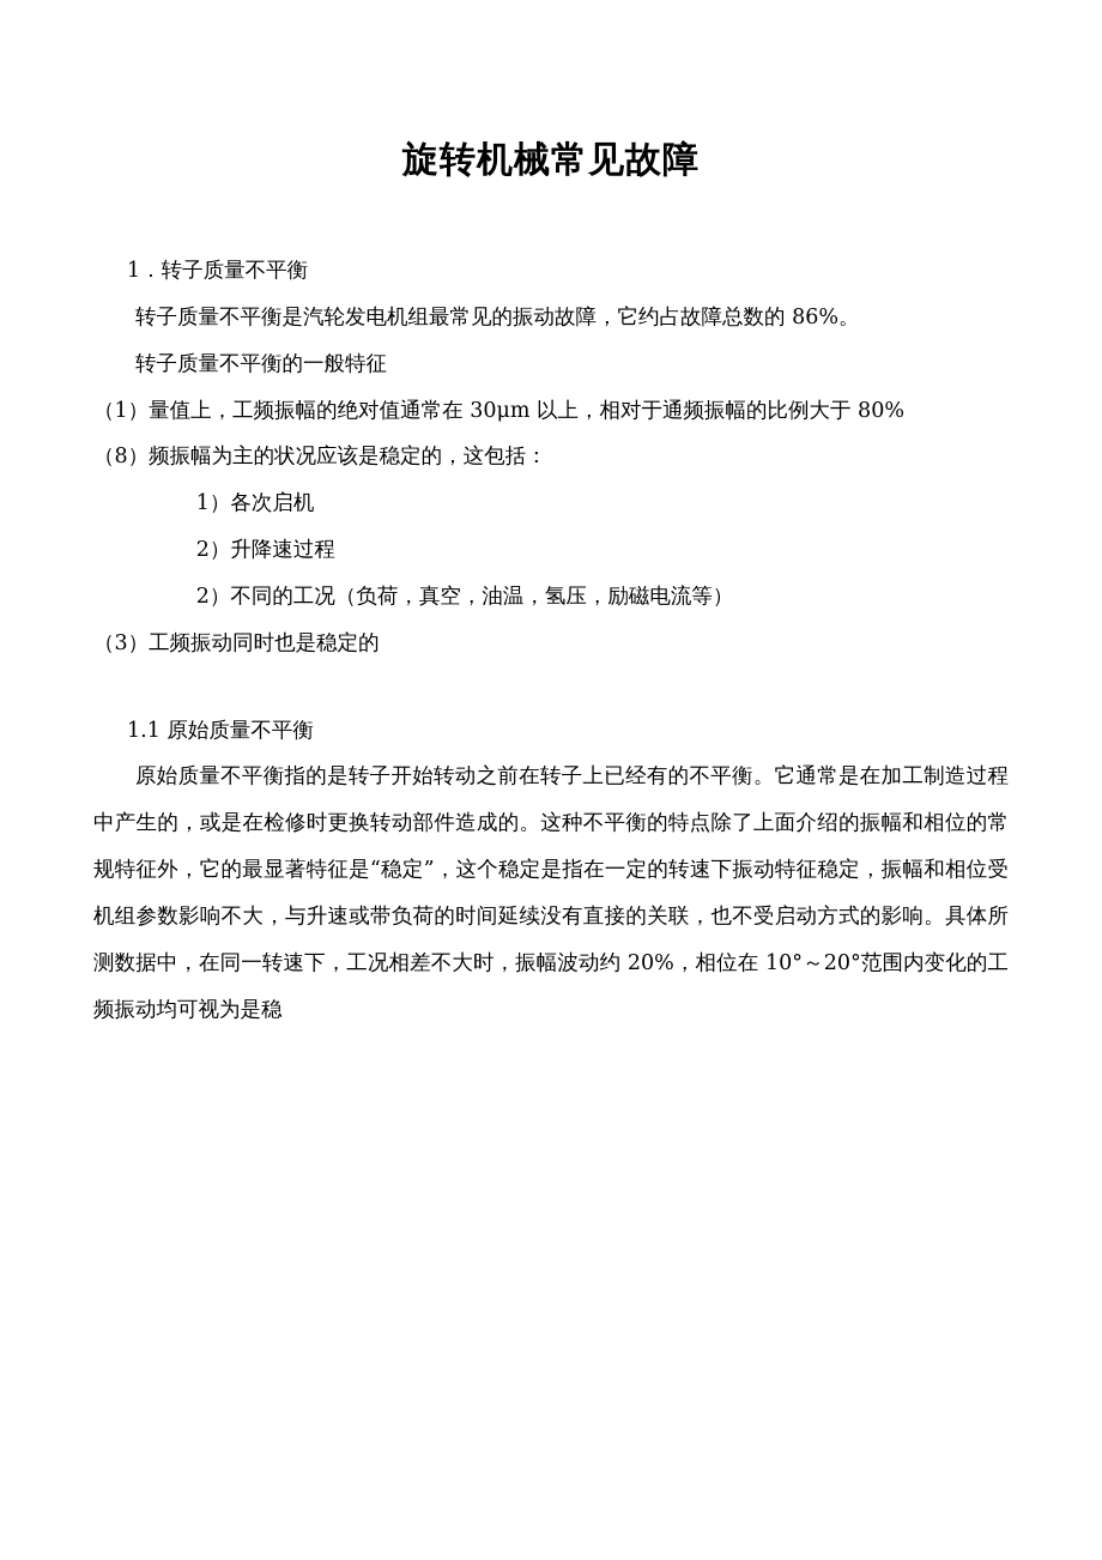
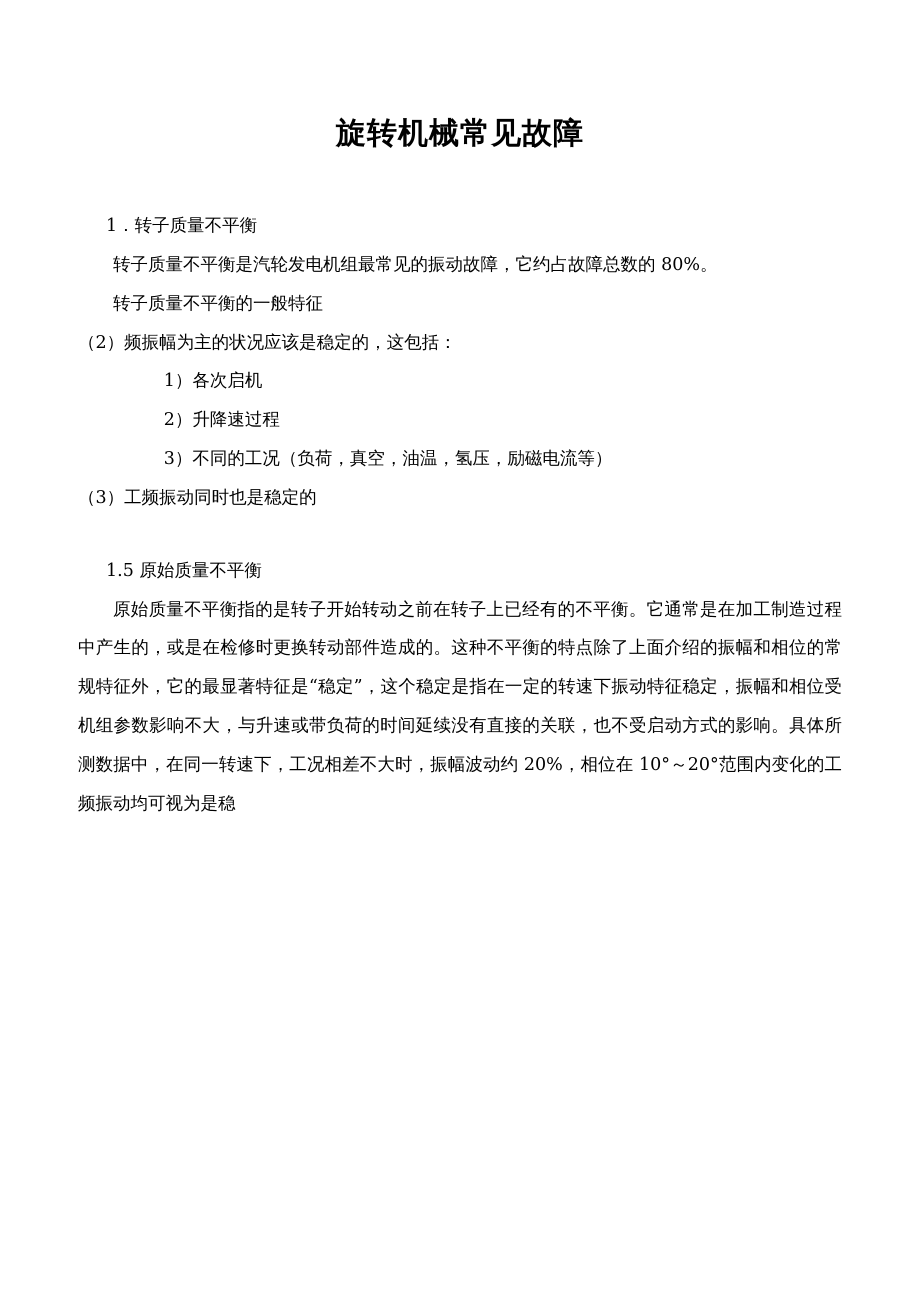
  旋转机械常见故障
  1．转子质量不平衡
- 转子质量不平衡是汽轮发电机组最常见的振动故障，它约占故障总数的 86%。
+ 转子质量不平衡是汽轮发电机组最常见的振动故障，它约占故障总数的 80%。
  转子质量不平衡的一般特征
- （1）量值上，工频振幅的绝对值通常在 30μm 以上，相对于通频振幅的比例大于 80%
- （8）频振幅为主的状况应该是稳定的，这包括：
+ （2）频振幅为主的状况应该是稳定的，这包括：
  1）各次启机
  2）升降速过程
- 2）不同的工况（负荷，真空，油温，氢压，励磁电流等）
+ 3）不同的工况（负荷，真空，油温，氢压，励磁电流等）
  （3）工频振动同时也是稳定的
- 1.1 原始质量不平衡
+ 1.5 原始质量不平衡
  原始质量不平衡指的是转子开始转动之前在转子上已经有的不平衡。它通常是在加工制造过程中产生的，或是在检修时更换转动部件造成的。这种不平衡的特点除了上面介绍的振幅和相位的常规特征外，它的最显著特征是“稳定”，这个稳定是指在一定的转速下振动特征稳定，振幅和相位受机组参数影响不大，与升速或带负荷的时间延续没有直接的关联，也不受启动方式的影响。具体所测数据中，在同一转速下，工况相差不大时，振幅波动约 20%，相位在 10°～20°范围内变化的工频振动均可视为是稳
